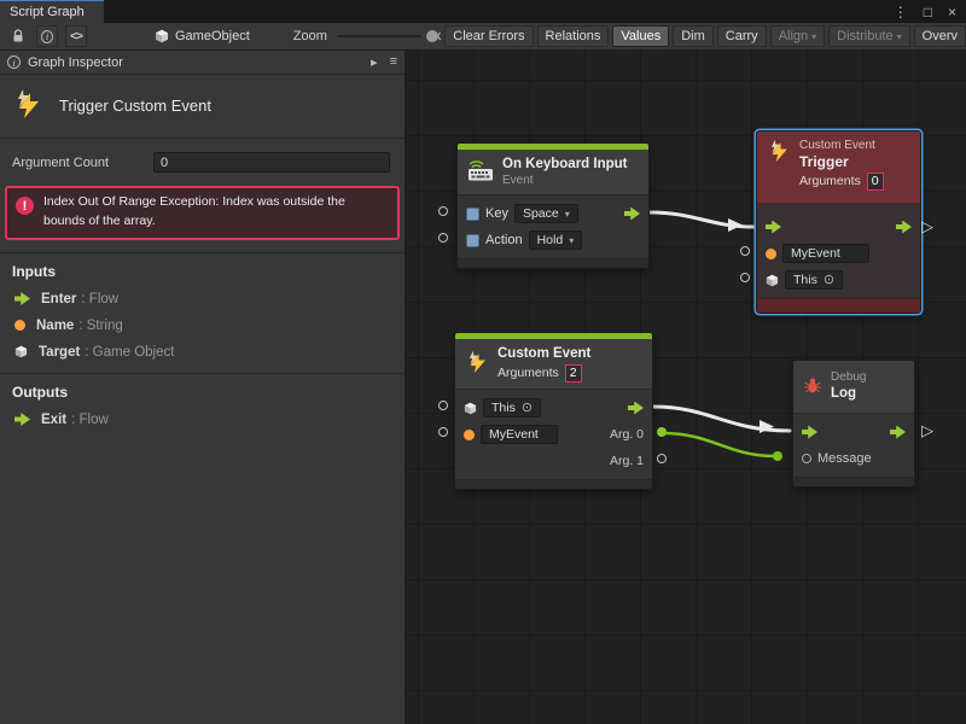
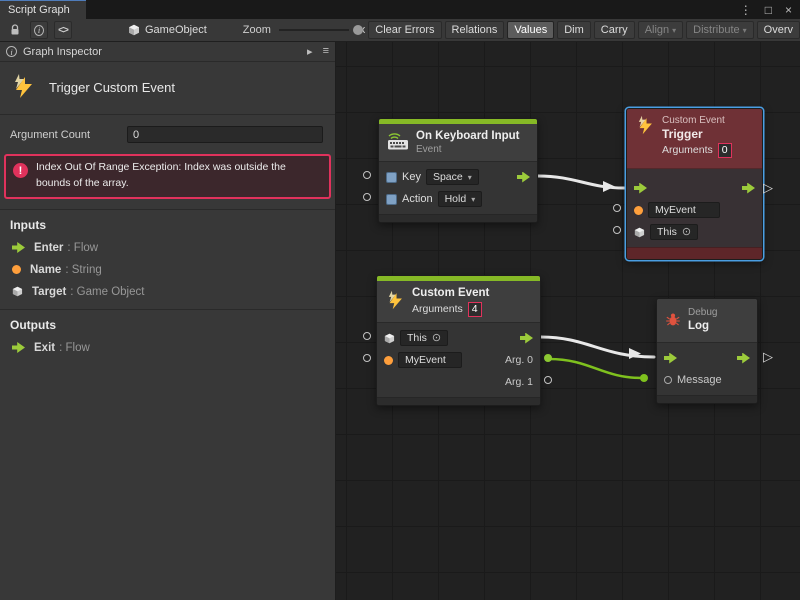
  Script Graph
  ⋮
  □
  ×
  i
  <>
  GameObject
  Zoom
  Clear Errors
  Relations
  Values
  Dim
  Carry
  Align
  ▾
  Distribute
  ▾
  Overv
  i
  Graph Inspector
  ▸
  ≡
  Trigger Custom Event
  Argument Count
  0
  !
  Index Out Of Range Exception: Index was outside the bounds of the array.
  Inputs
  Enter
  : Flow
  Name
  : String
  Target
  : Game Object
  Outputs
  Exit
  : Flow
  On Keyboard Input
  Event
  Key
  Space
  ▾
  Action
  Hold
  ▾
  Custom Event
  Trigger
  Arguments
  0
  MyEvent
  This
  ⊙
  Custom Event
  Arguments
- 2
+ 4
  This
  ⊙
  MyEvent
  Arg. 0
  Arg. 1
  Debug
  Log
  Message
  ▷
  ▷
